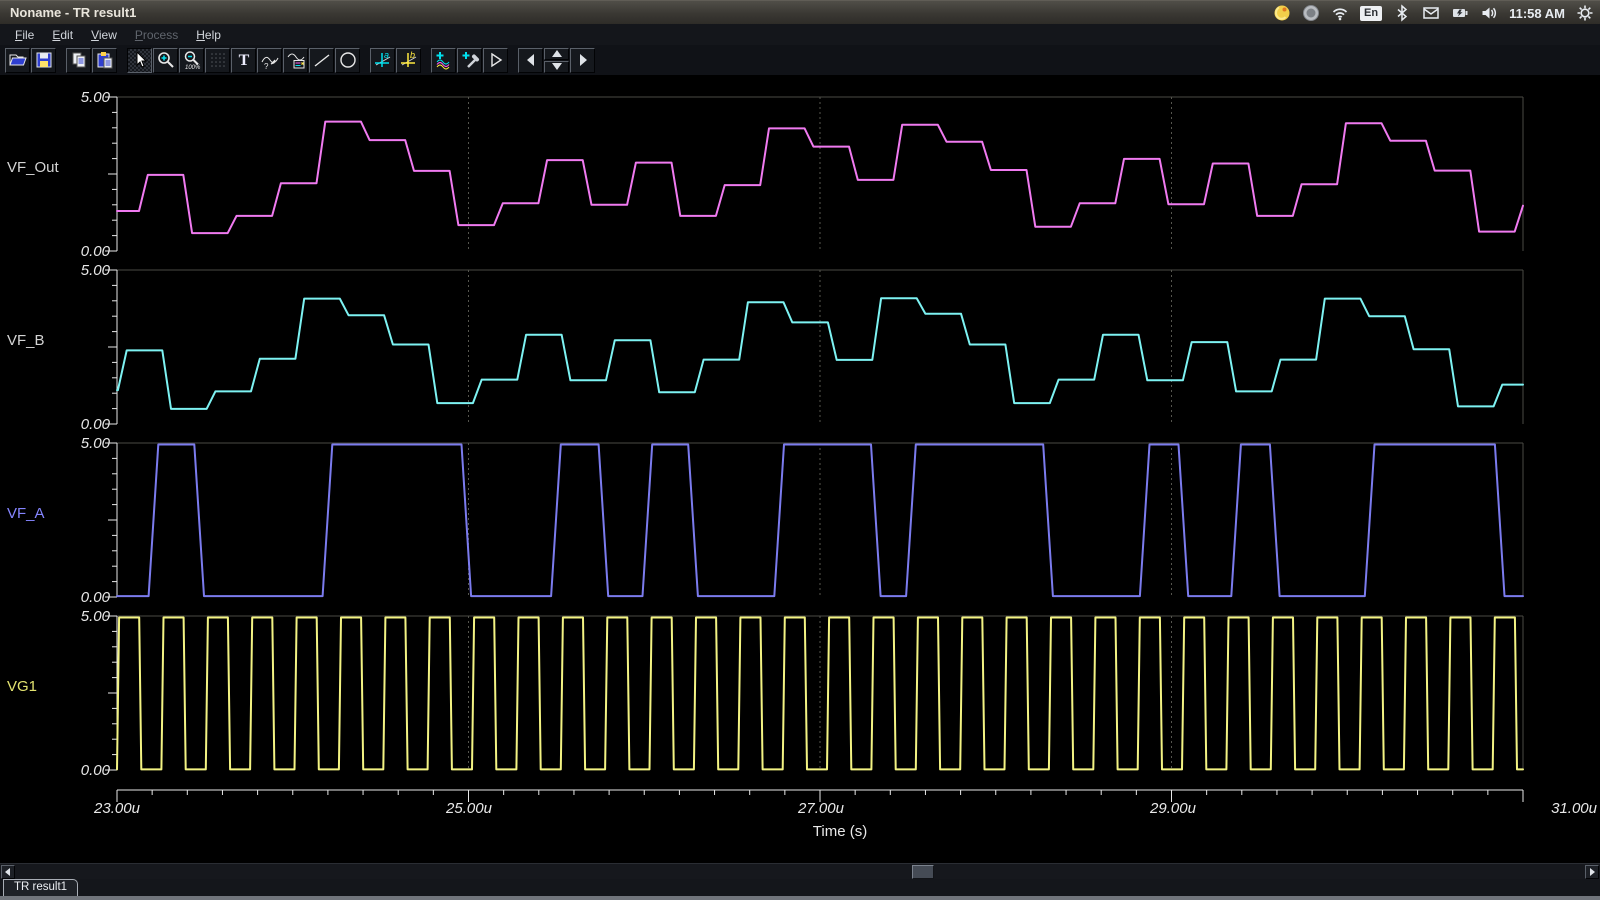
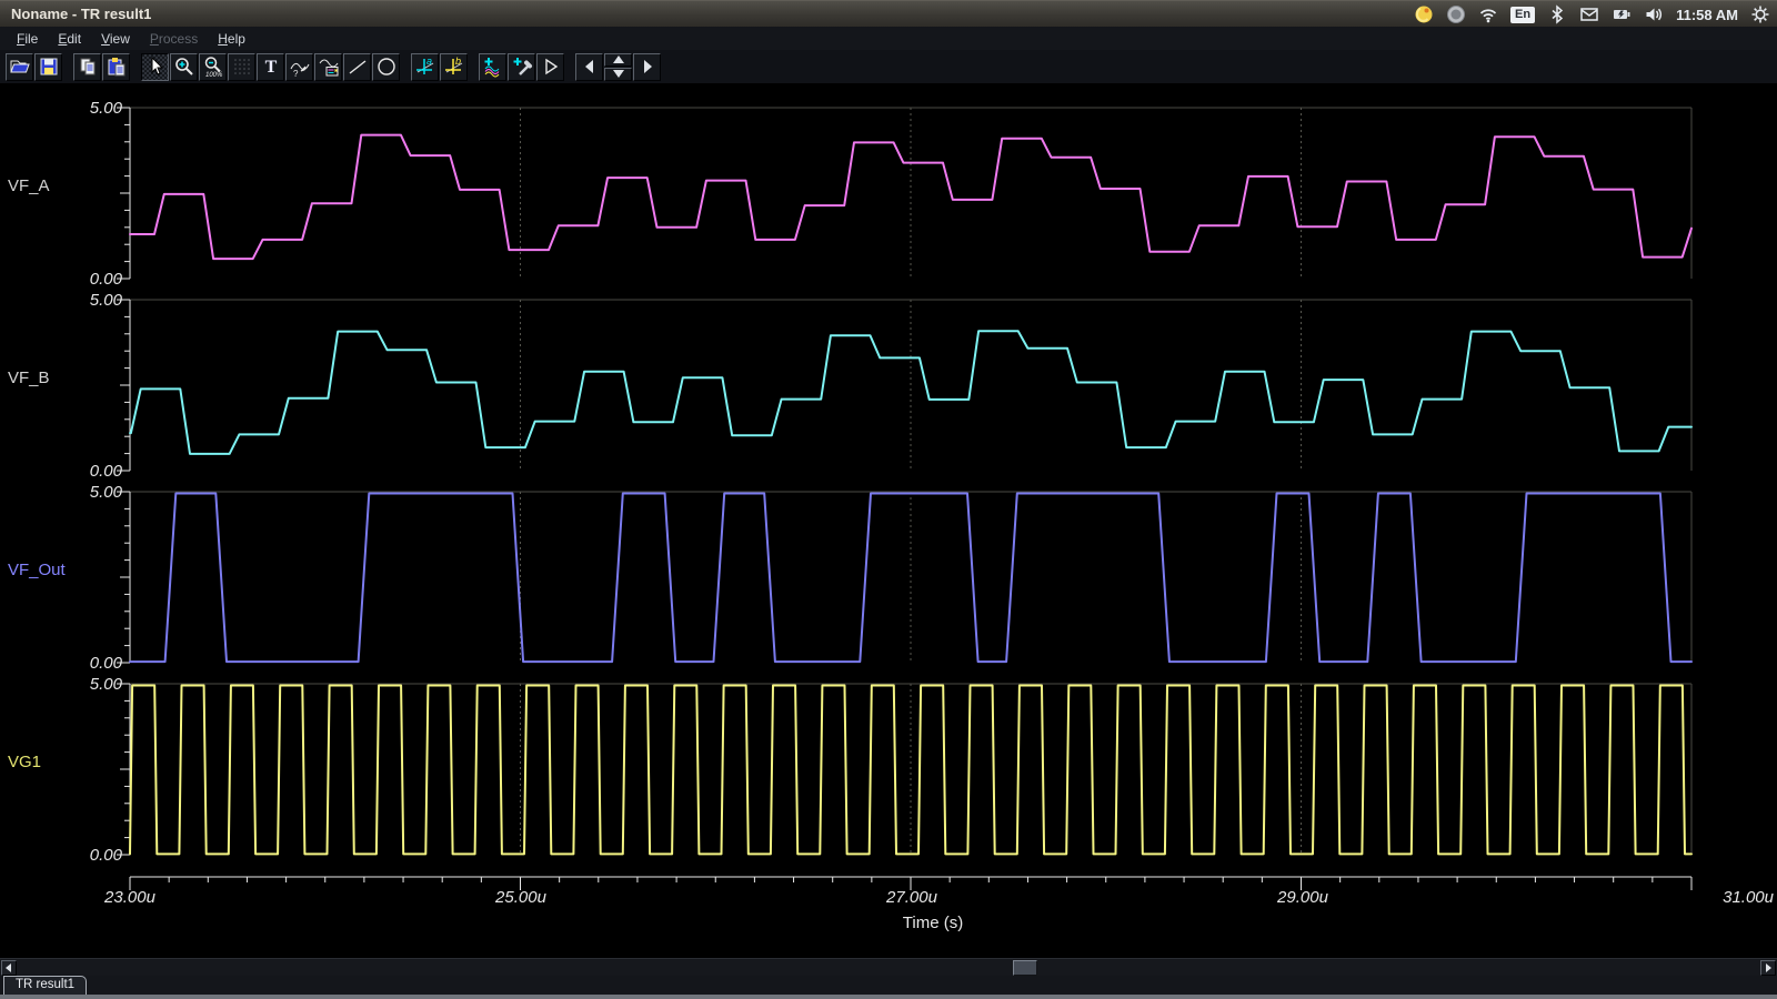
  Noname - TR result1
  En
  11:58 AM
  File
  Edit
  View
  Process
  Help
  T
  ?
  a
  b
- VF_Out
+ VF_A
  VF_B
- VF_A
+ VF_Out
  VG1
  5.00
  0.00
  5.00
  0.00
  5.00
  0.00
  5.00
  0.00
  23.00u
  25.00u
  27.00u
  29.00u
  31.00u
  Time (s)
  TR result1
